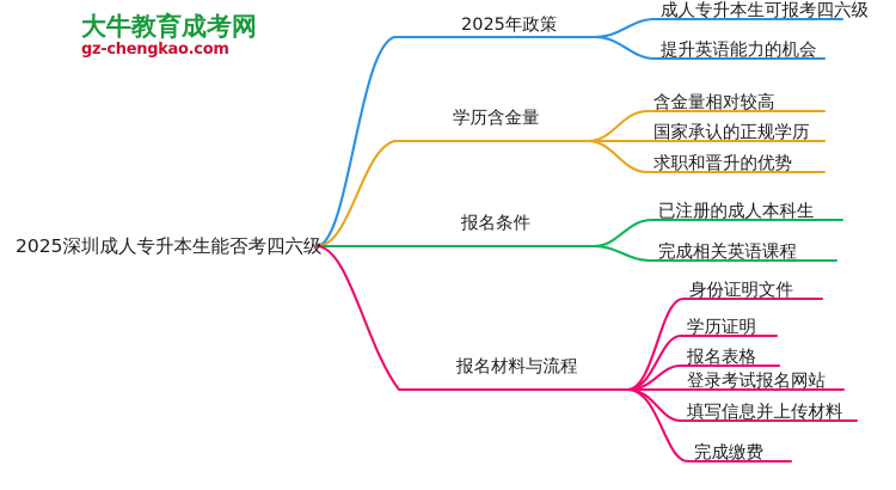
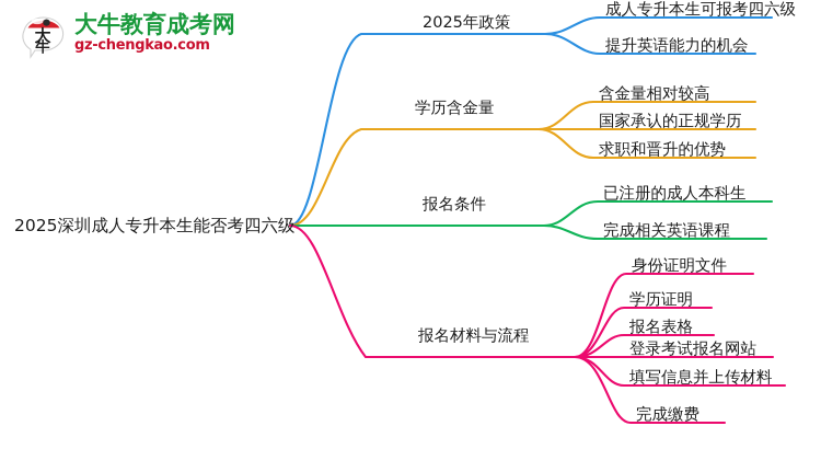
+ 大
+ 牛
  大牛教育成考网
  gz-chengkao.com
  2025深圳成人专升本生能否考四六级
  2025年政策
  学历含金量
  报名条件
  报名材料与流程
  成人专升本生可报考四六级
  提升英语能力的机会
  含金量相对较高
  国家承认的正规学历
  求职和晋升的优势
  已注册的成人本科生
  完成相关英语课程
  身份证明文件
  学历证明
  报名表格
  登录考试报名网站
  填写信息并上传材料
  完成缴费
